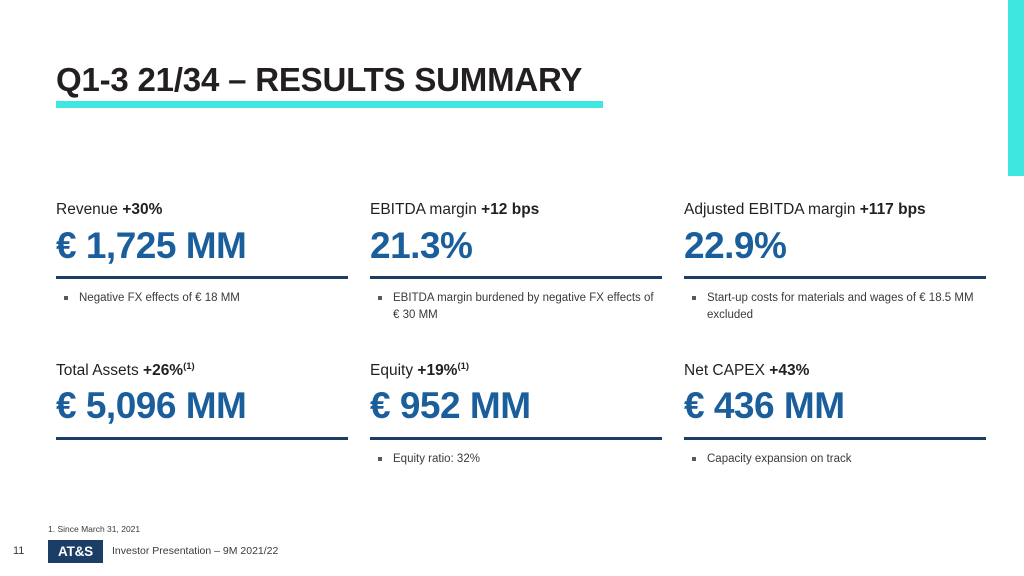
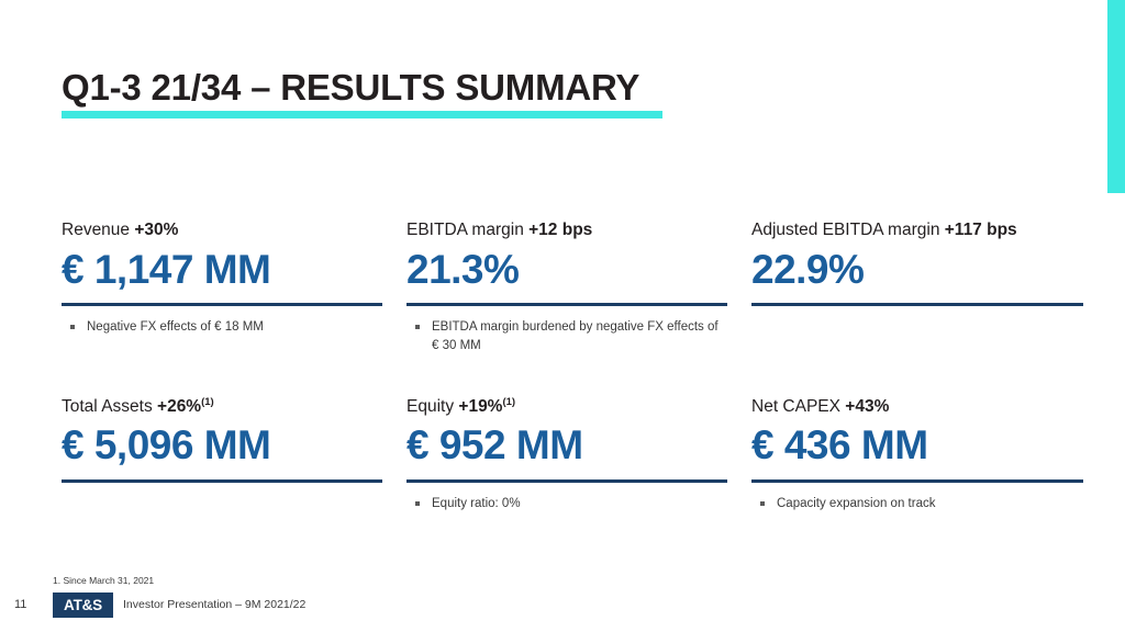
  Q1-3 21/34 – RESULTS SUMMARY
  Revenue +30%
- € 1,725 MM
+ € 1,147 MM
  Negative FX effects of € 18 MM
  EBITDA margin +12 bps
  21.3%
  EBITDA margin burdened by negative FX effects of € 30 MM
  Adjusted EBITDA margin +117 bps
  22.9%
- Start-up costs for materials and wages of € 18.5 MM excluded
  Total Assets +26%(1)
  € 5,096 MM
  Equity +19%(1)
  € 952 MM
- Equity ratio: 32%
+ Equity ratio: 0%
  Net CAPEX +43%
  € 436 MM
  Capacity expansion on track
  1. Since March 31, 2021
  11
  AT&S
  Investor Presentation – 9M 2021/22
